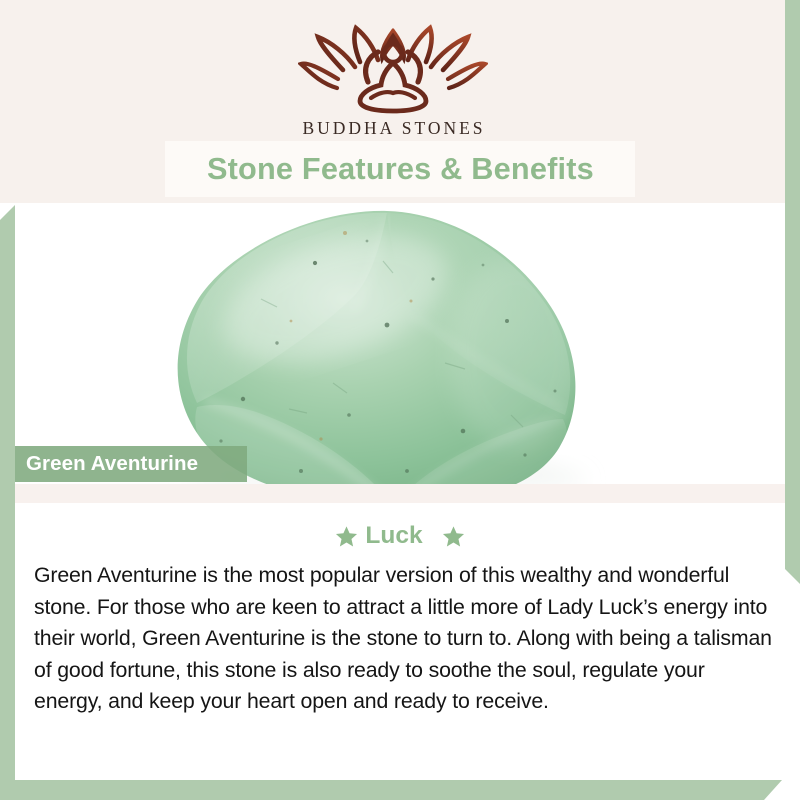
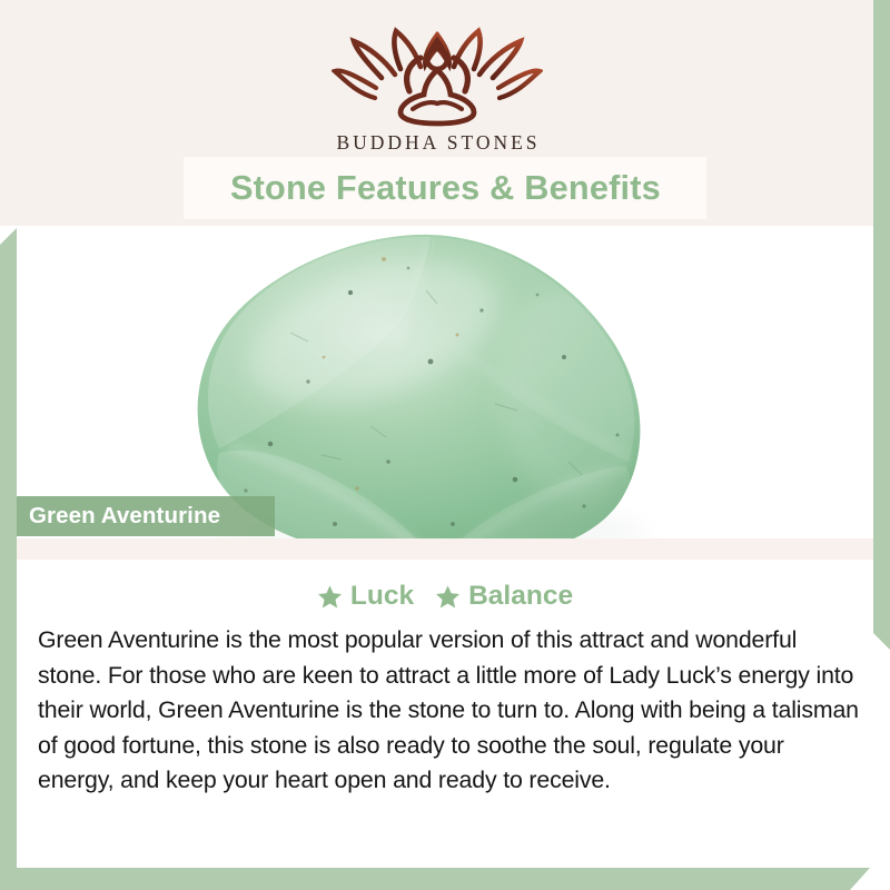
  BUDDHA STONES
  Stone Features & Benefits
  Green Aventurine
  Luck
+ Balance
- Green Aventurine is the most popular version of this wealthy and wonderful stone. For those who are keen to attract a little more of Lady Luck’s energy into their world, Green Aventurine is the stone to turn to. Along with being a talisman of good fortune, this stone is also ready to soothe the soul, regulate your energy, and keep your heart open and ready to receive.
+ Green Aventurine is the most popular version of this attract and wonderful stone. For those who are keen to attract a little more of Lady Luck’s energy into their world, Green Aventurine is the stone to turn to. Along with being a talisman of good fortune, this stone is also ready to soothe the soul, regulate your energy, and keep your heart open and ready to receive.
